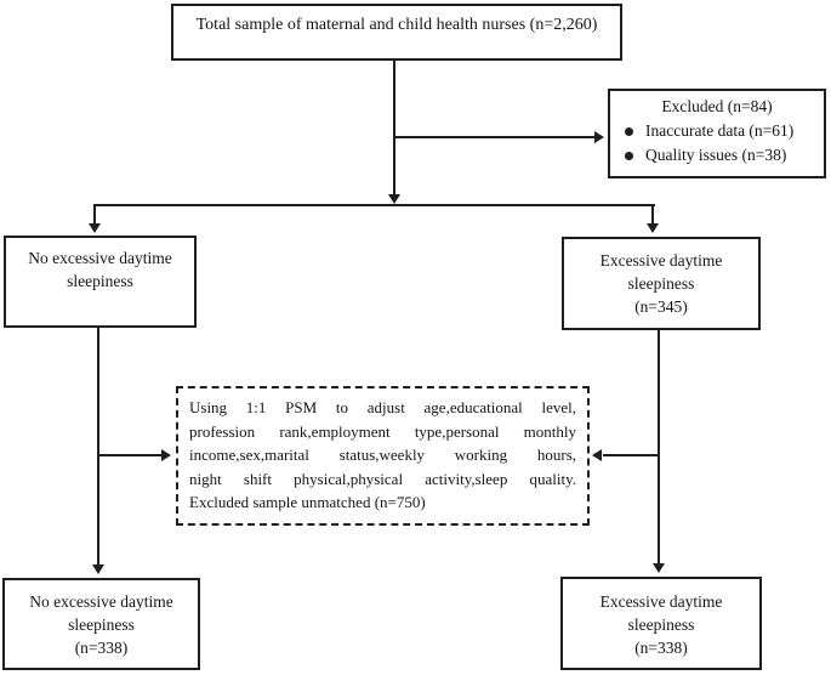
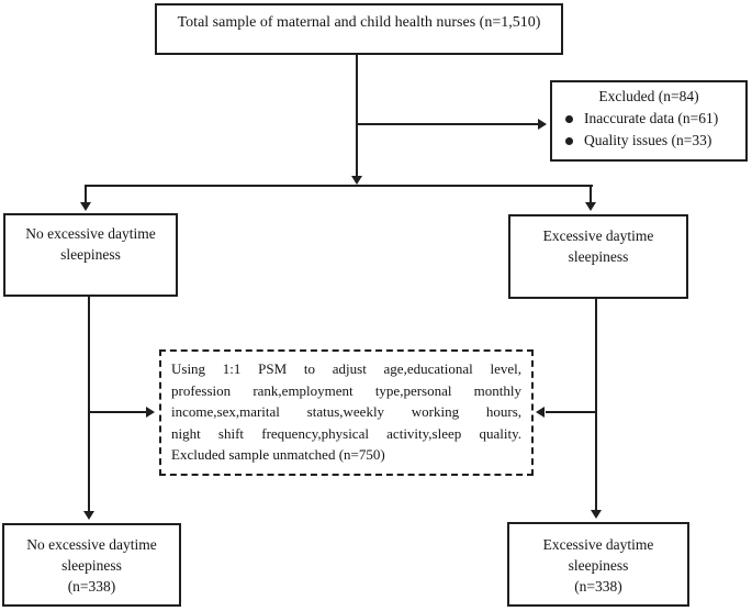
- Total sample of maternal and child health nurses (n=2,260)
+ Total sample of maternal and child health nurses (n=1,510)
  Excluded (n=84)
  Inaccurate data (n=61)
- Quality issues (n=38)
+ Quality issues (n=33)
  No excessive daytime
  sleepiness
  Excessive daytime
  sleepiness
- (n=345)
  Using 1:1 PSM to adjust age,educational level,
  profession rank,employment type,personal monthly
  income,sex,marital status,weekly working hours,
- night shift physical,physical activity,sleep quality.
+ night shift frequency,physical activity,sleep quality.
  Excluded sample unmatched (n=750)
  No excessive daytime
  sleepiness
  (n=338)
  Excessive daytime
  sleepiness
  (n=338)
